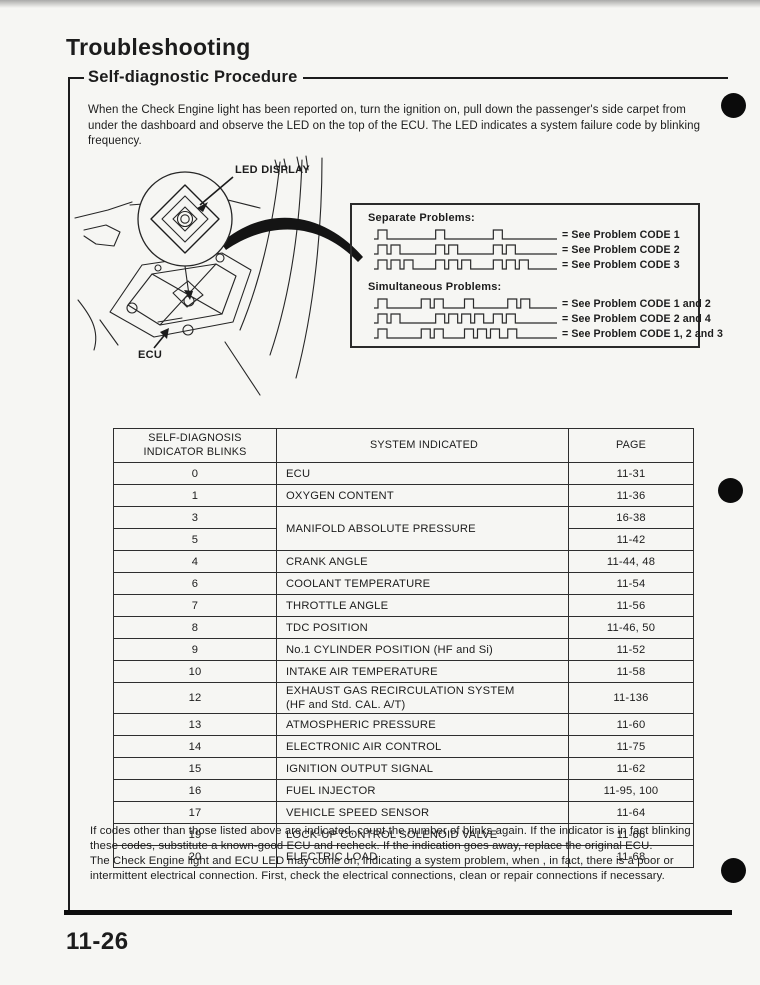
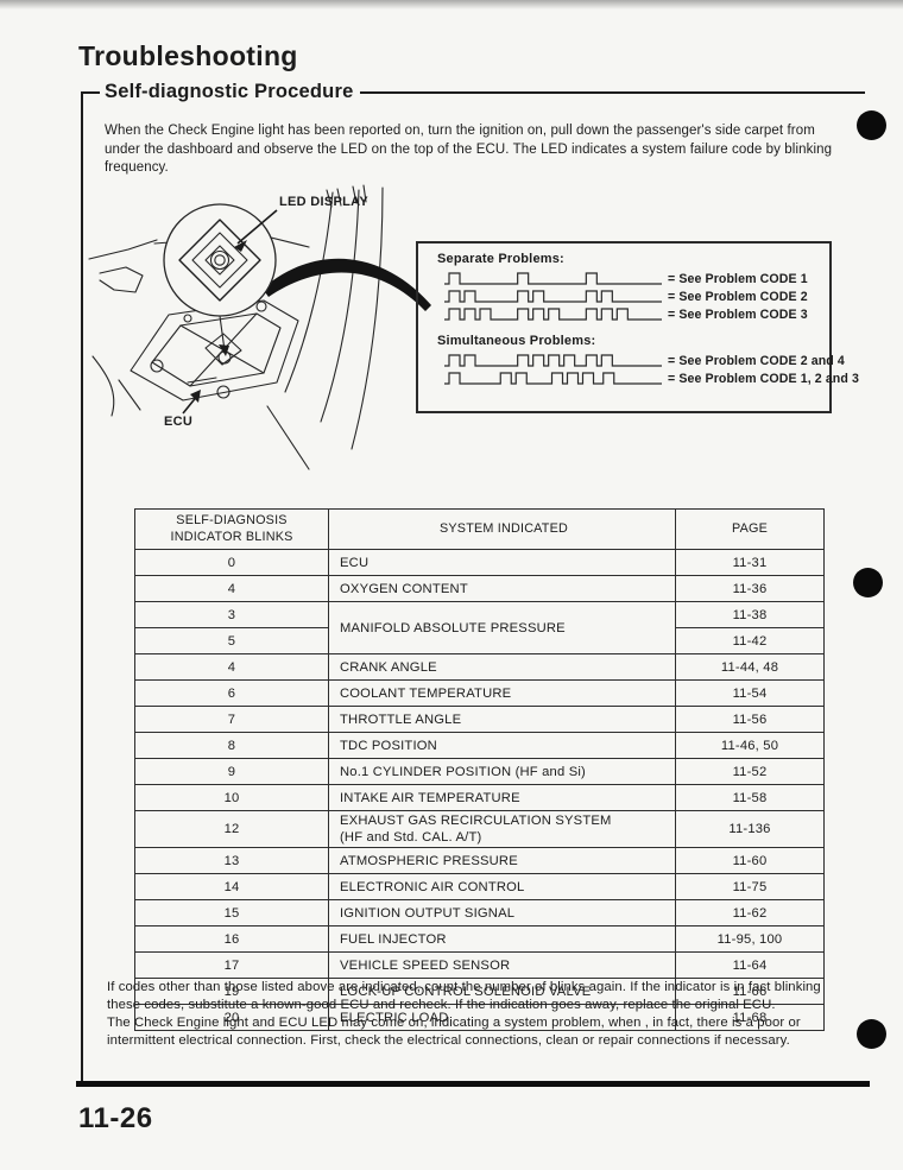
  Troubleshooting
  Self-diagnostic Procedure
  When the Check Engine light has been reported on, turn the ignition on, pull down the passenger's side carpet from under the dashboard and observe the LED on the top of the ECU. The LED indicates a system failure code by blinking frequency.
  LED DISPLAY
  ECU
  Separate Problems:
  = See Problem CODE 1
  = See Problem CODE 2
  = See Problem CODE 3
  Simultaneous Problems:
- = See Problem CODE 1 and 2
  = See Problem CODE 2 and 4
  = See Problem CODE 1, 2 and 3
  SELF-DIAGNOSIS INDICATOR BLINKS	SYSTEM INDICATED	PAGE
  0	ECU	11-31
- 1	OXYGEN CONTENT	11-36
+ 4	OXYGEN CONTENT	11-36
- 3	MANIFOLD ABSOLUTE PRESSURE	16-38
+ 3	MANIFOLD ABSOLUTE PRESSURE	11-38
  5	11-42
  4	CRANK ANGLE	11-44, 48
  6	COOLANT TEMPERATURE	11-54
  7	THROTTLE ANGLE	11-56
  8	TDC POSITION	11-46, 50
  9	No.1 CYLINDER POSITION (HF and Si)	11-52
  10	INTAKE AIR TEMPERATURE	11-58
  12	EXHAUST GAS RECIRCULATION SYSTEM (HF and Std. CAL. A/T)	11-136
  13	ATMOSPHERIC PRESSURE	11-60
  14	ELECTRONIC AIR CONTROL	11-75
  15	IGNITION OUTPUT SIGNAL	11-62
  16	FUEL INJECTOR	11-95, 100
  17	VEHICLE SPEED SENSOR	11-64
  19	LOCK-UP CONTROL SOLENOID VALVE	11-66
  20	ELECTRIC LOAD	11-68
  If codes other than those listed above are indicated, count the number of blinks again. If the indicator is in fact blinking these codes, substitute a known-good ECU and recheck. If the indication goes away, replace the original ECU.
  The Check Engine light and ECU LED may come on, indicating a system problem, when , in fact, there is a poor or intermittent electrical connection. First, check the electrical connections, clean or repair connections if necessary.
  11-26
